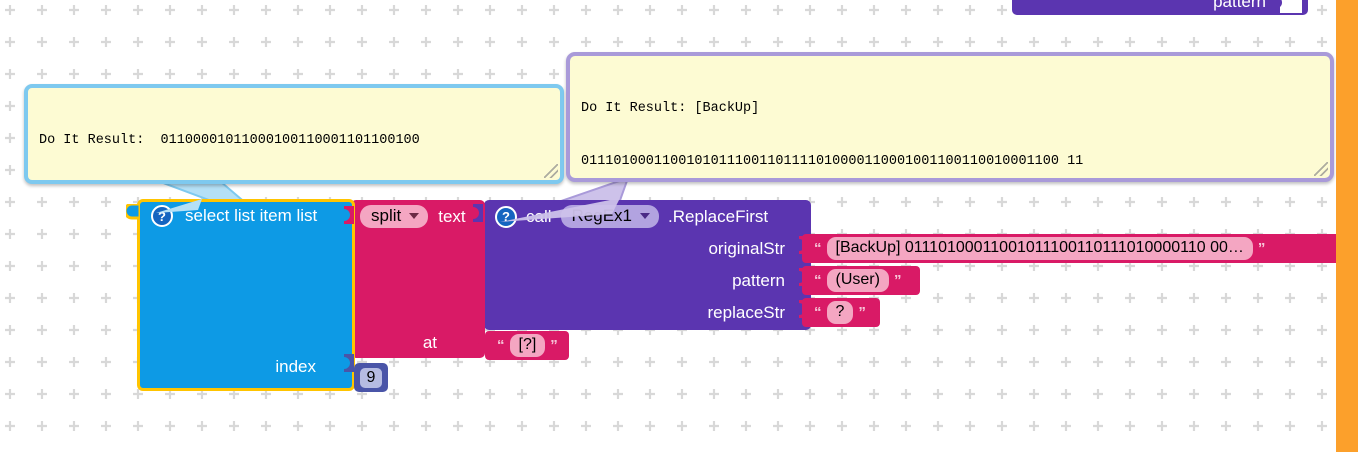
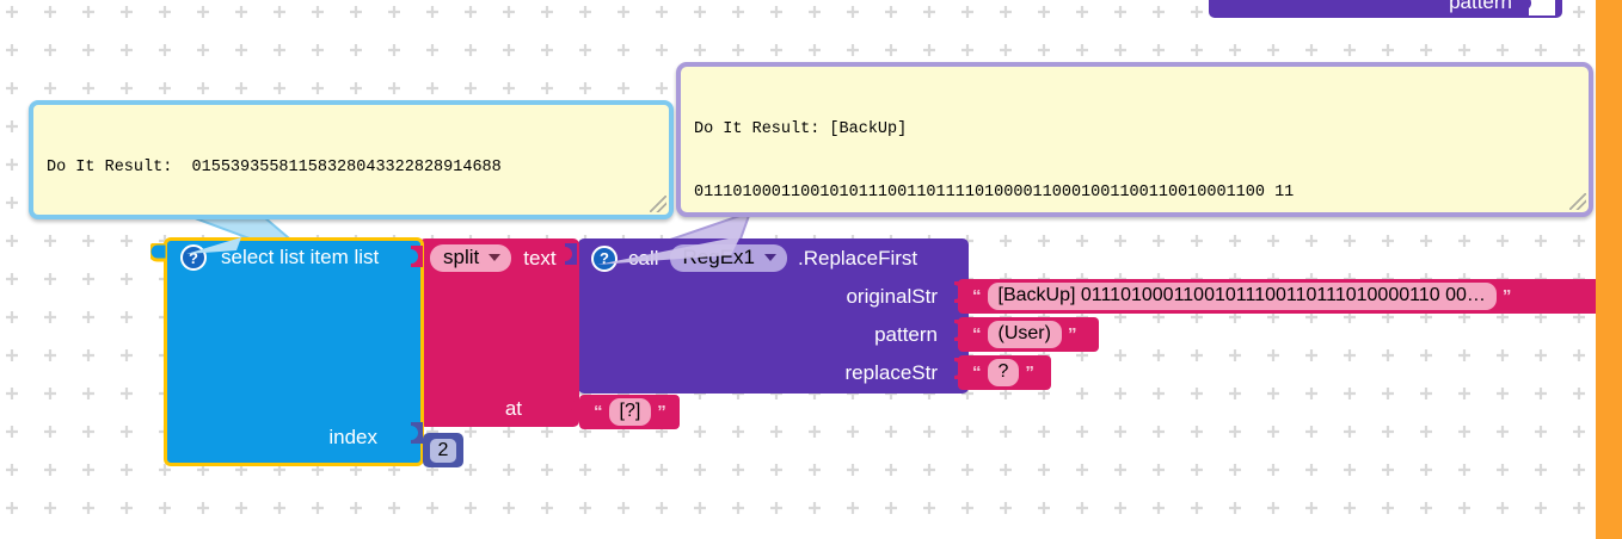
  pattern
- Do It Result: 01100001011000100110001101100100
+ Do It Result: 01553935581158328043322828914688
  Do It Result: [BackUp]
  01110100011001010111001101111010000110001001100110010001100 11
  ?
  .ReplaceFirst
  originalStr
  pattern
  replaceStr
  “
  [BackUp] 01110100011001011100110111010000110 00…
  ”
  “
  (User)
  ”
  “
  ?
  ”
  split
  text
  at
  “
  [?]
  ”
  ?
  select list item list
  index
- 9
+ 2
